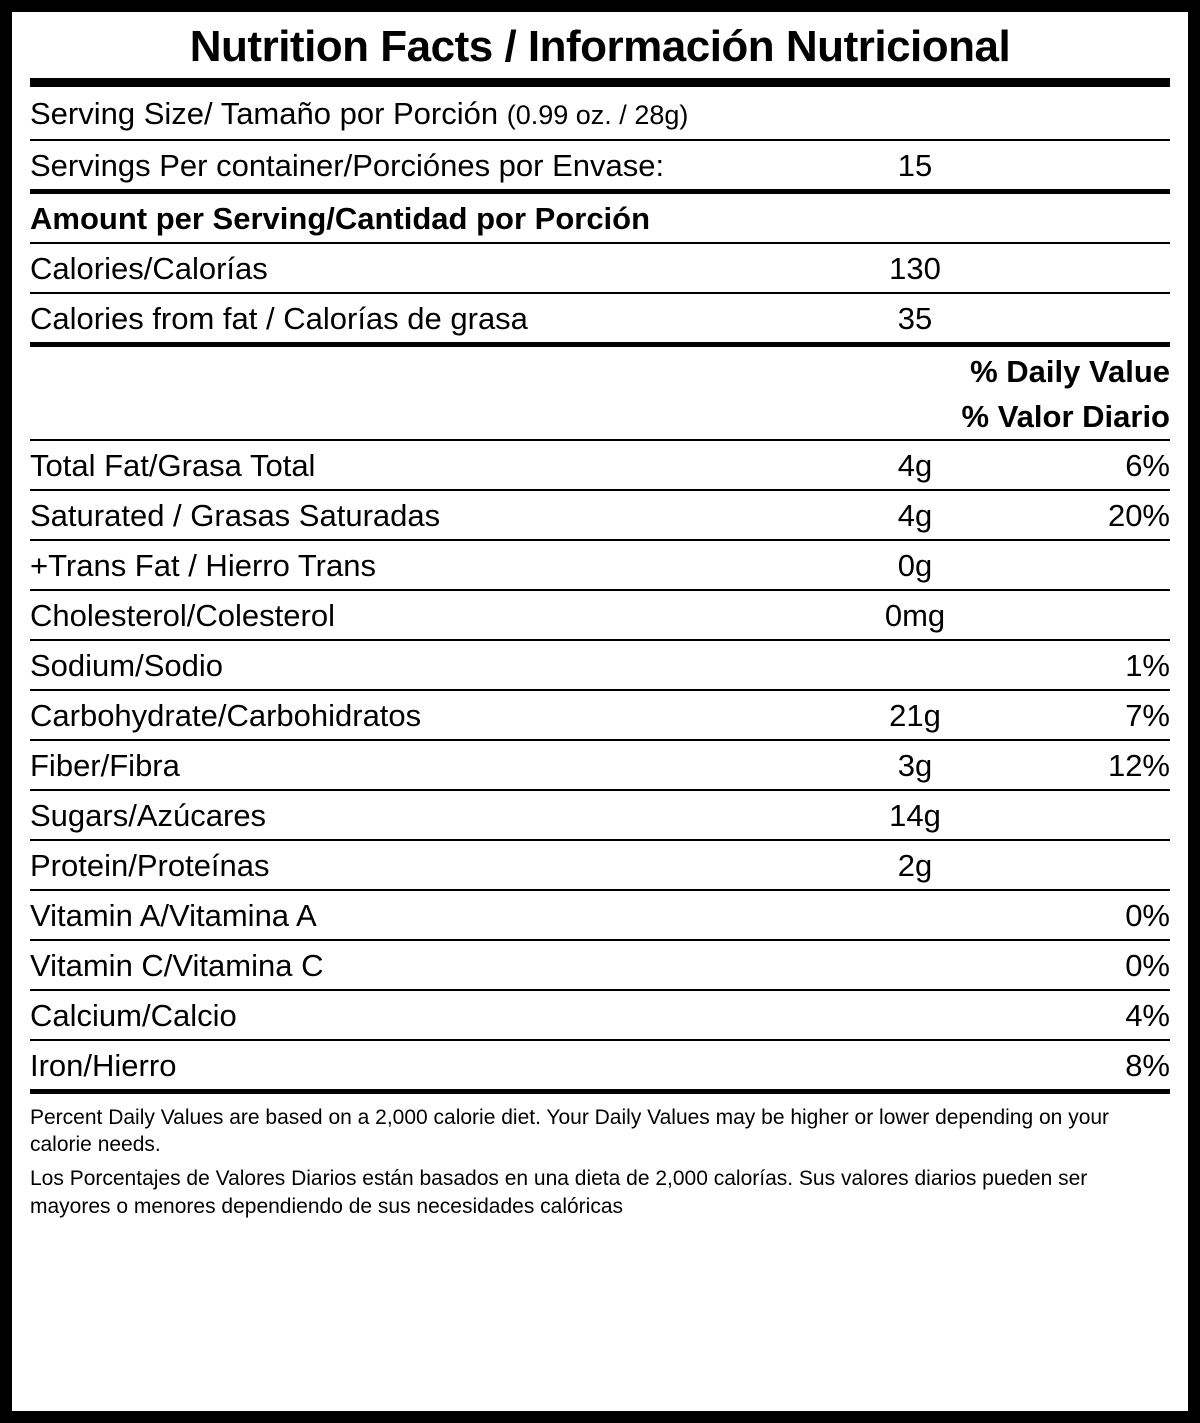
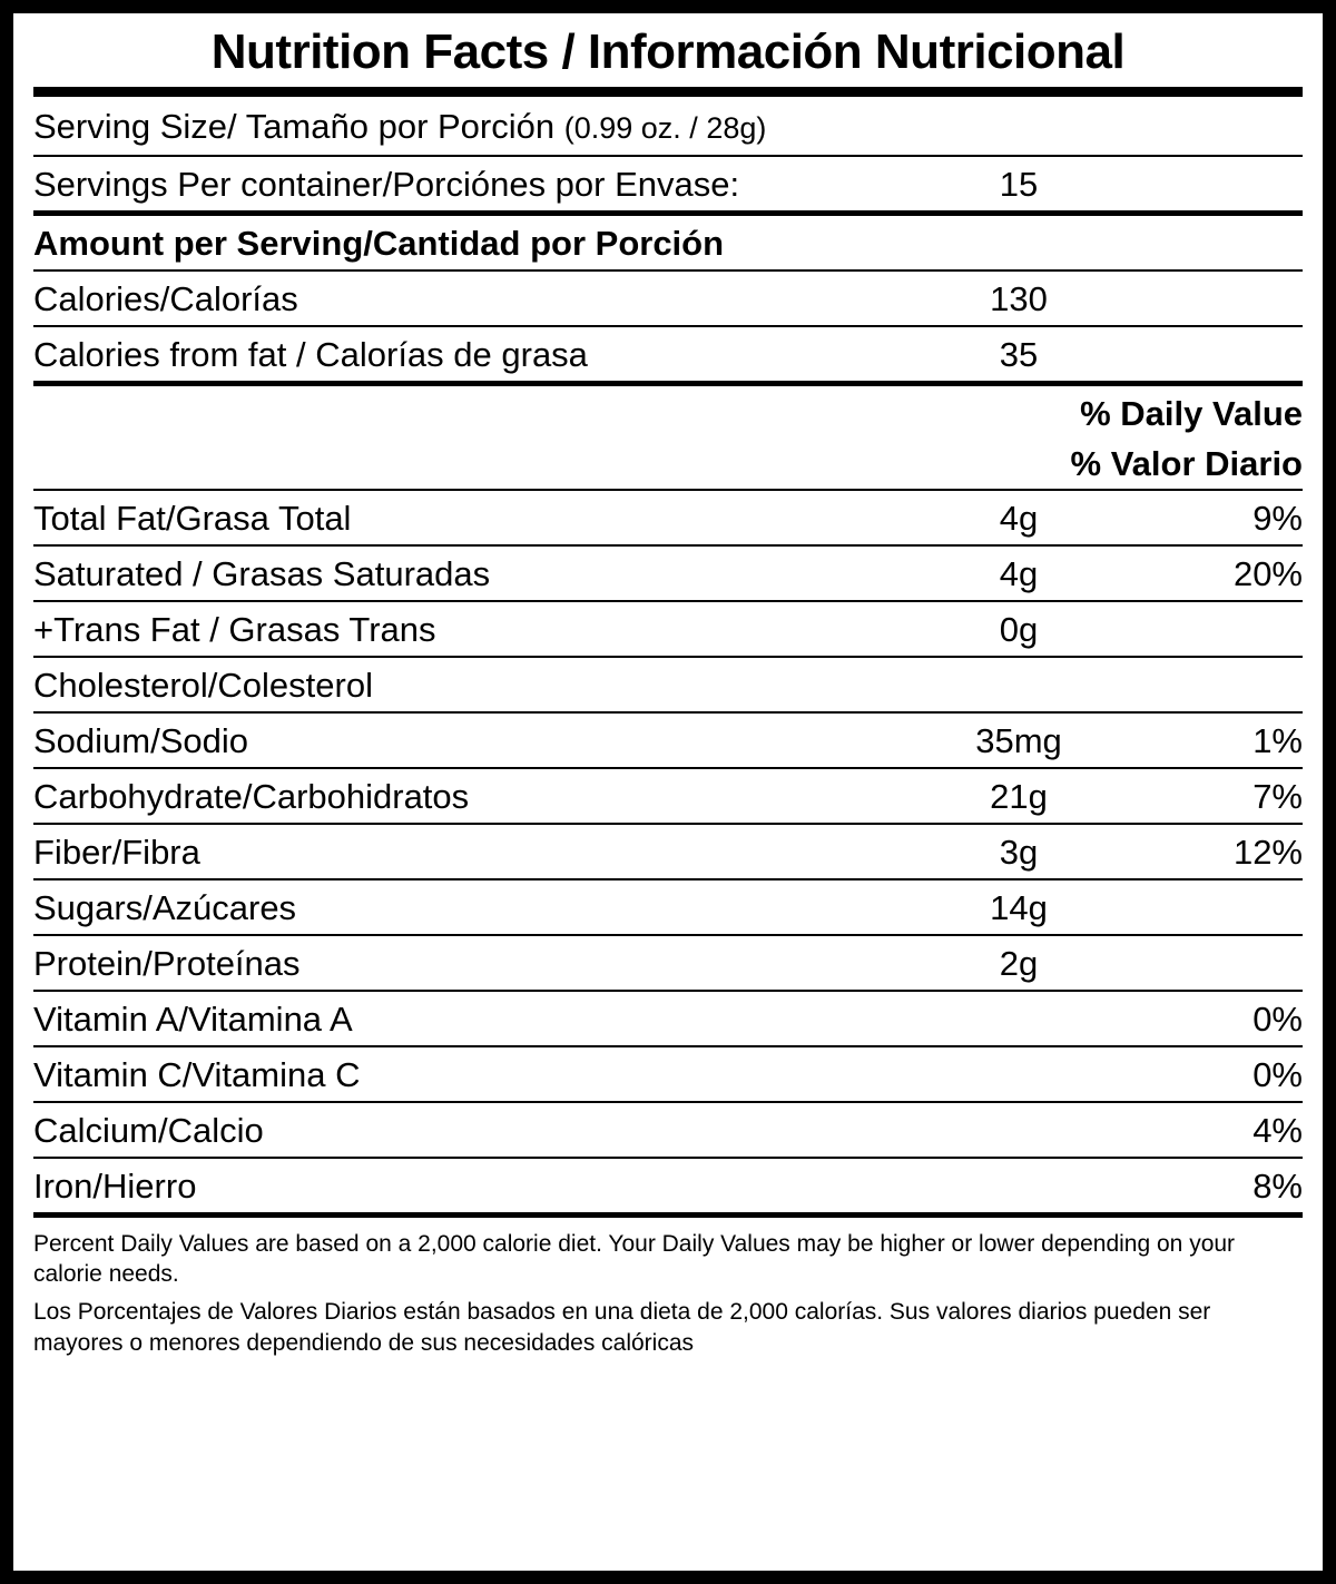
  Nutrition Facts / Información Nutricional
  Serving Size/ Tamaño por Porción (0.99 oz. / 28g)
  Servings Per container/Porciónes por Envase:
  15
  Amount per Serving/Cantidad por Porción
  Calories/Calorías
  130
  Calories from fat / Calorías de grasa
  35
  % Daily Value
  % Valor Diario
  Total Fat/Grasa Total
  4g
- 6%
+ 9%
  Saturated / Grasas Saturadas
  4g
  20%
- +Trans Fat / Hierro Trans
+ +Trans Fat / Grasas Trans
  0g
  Cholesterol/Colesterol
- 0mg
  Sodium/Sodio
+ 35mg
  1%
  Carbohydrate/Carbohidratos
  21g
  7%
  Fiber/Fibra
  3g
  12%
  Sugars/Azúcares
  14g
  Protein/Proteínas
  2g
  Vitamin A/Vitamina A
  0%
  Vitamin C/Vitamina C
  0%
  Calcium/Calcio
  4%
  Iron/Hierro
  8%
  Percent Daily Values are based on a 2,000 calorie diet. Your Daily Values may be higher or lower depending on your calorie needs.
  Los Porcentajes de Valores Diarios están basados en una dieta de 2,000 calorías. Sus valores diarios pueden ser mayores o menores dependiendo de sus necesidades calóricas
